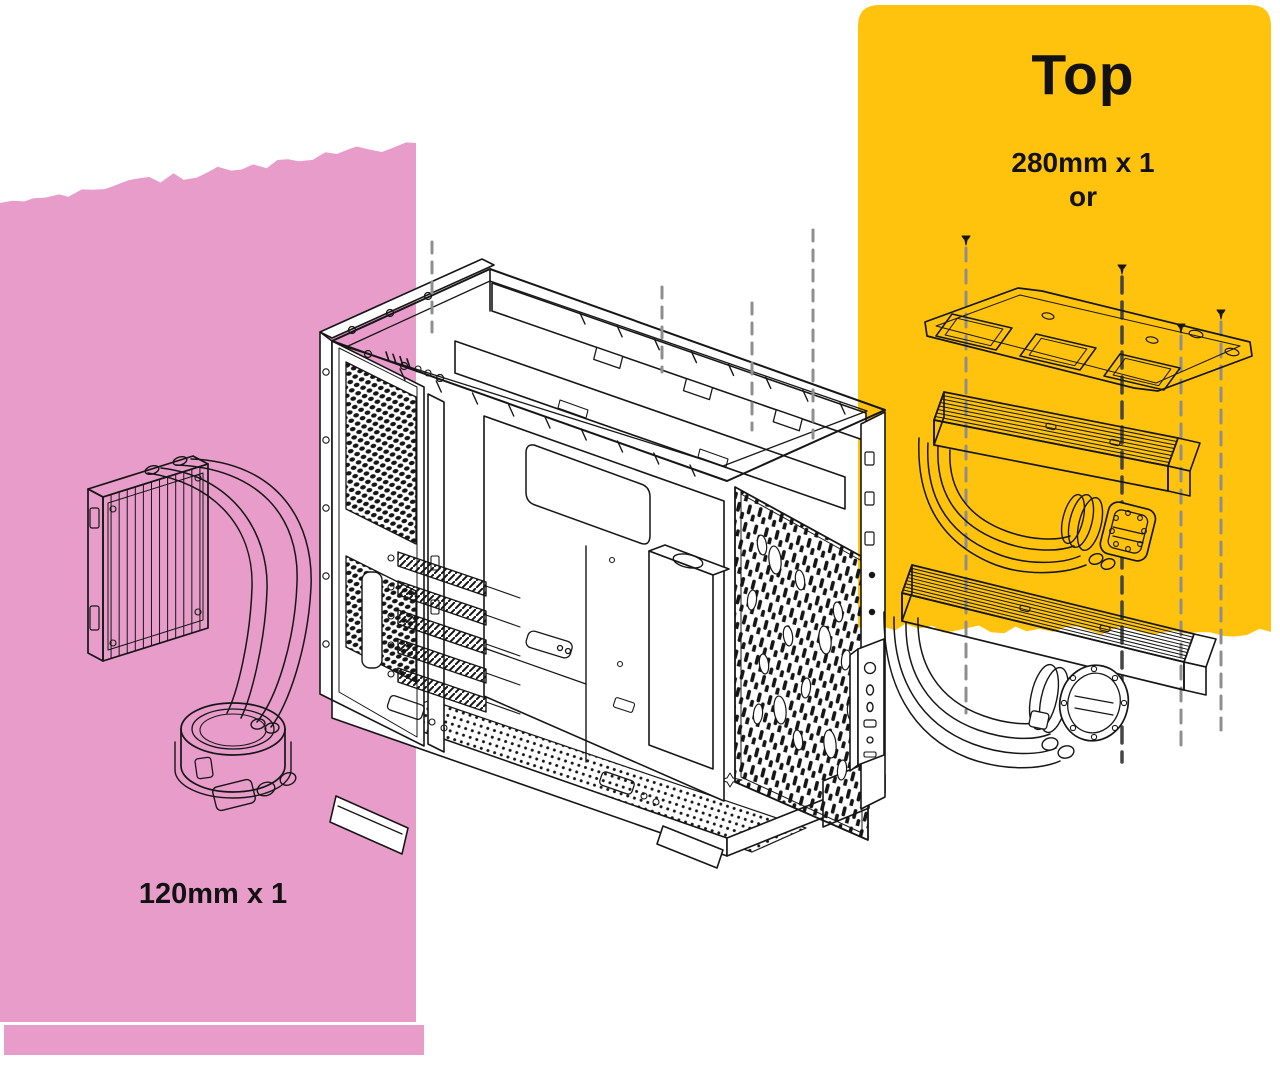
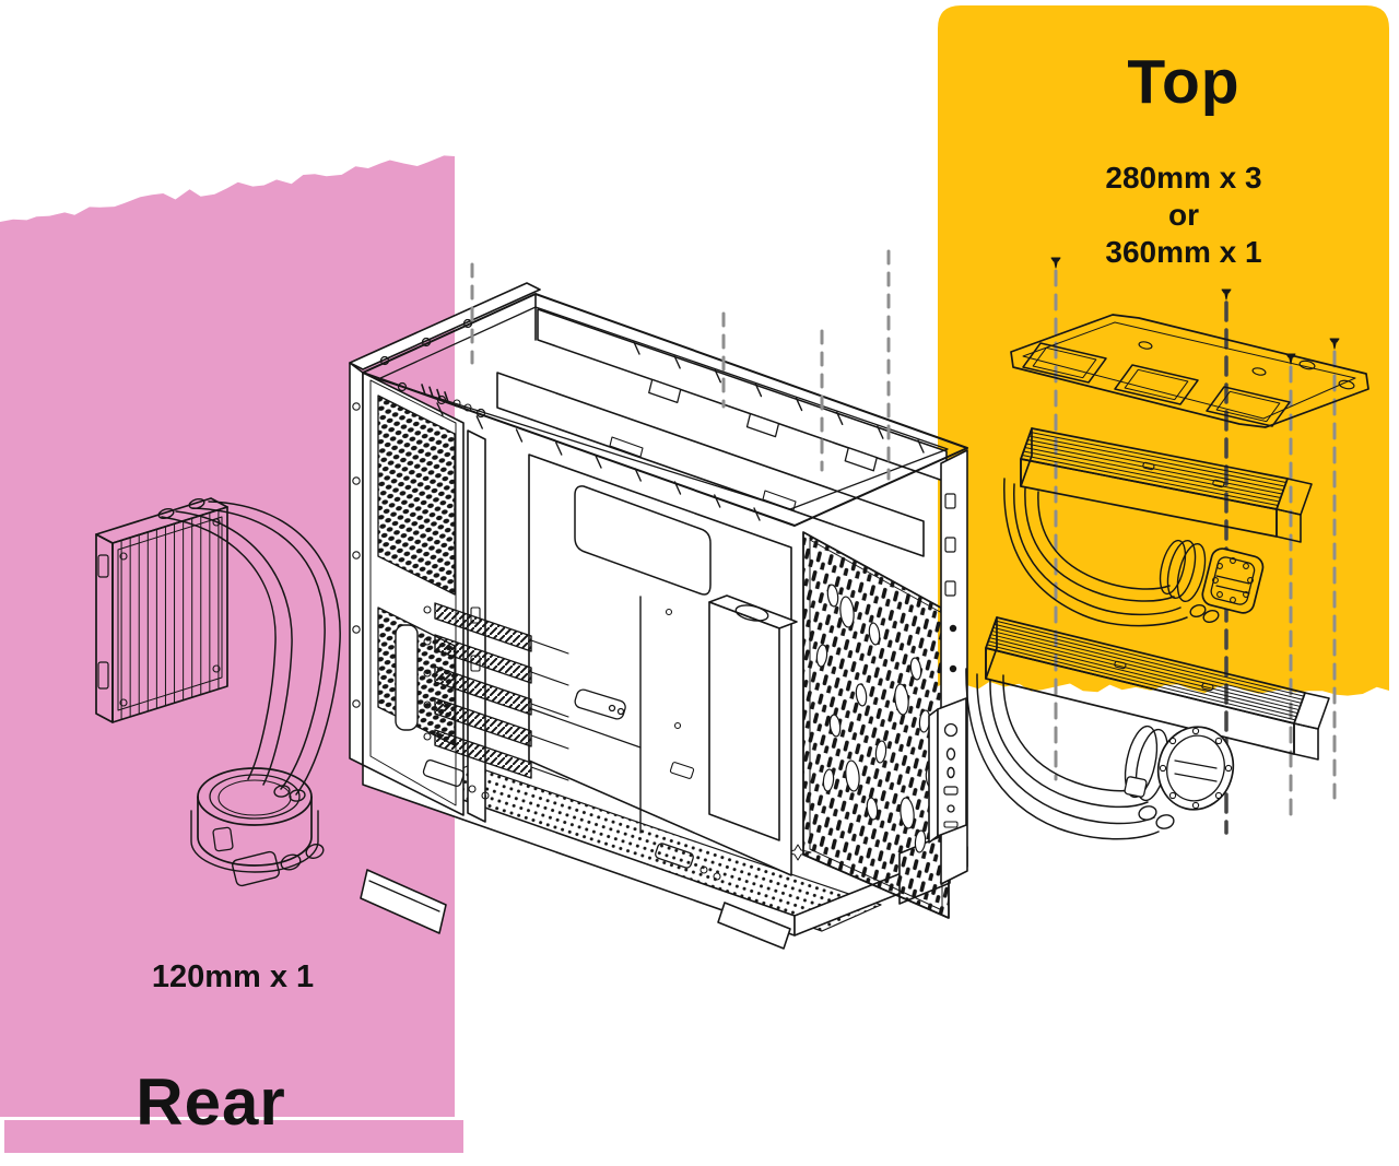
  Top
- 280mm x 1
+ 280mm x 3
  or
+ 360mm x 1
  120mm x 1
+ Rear
